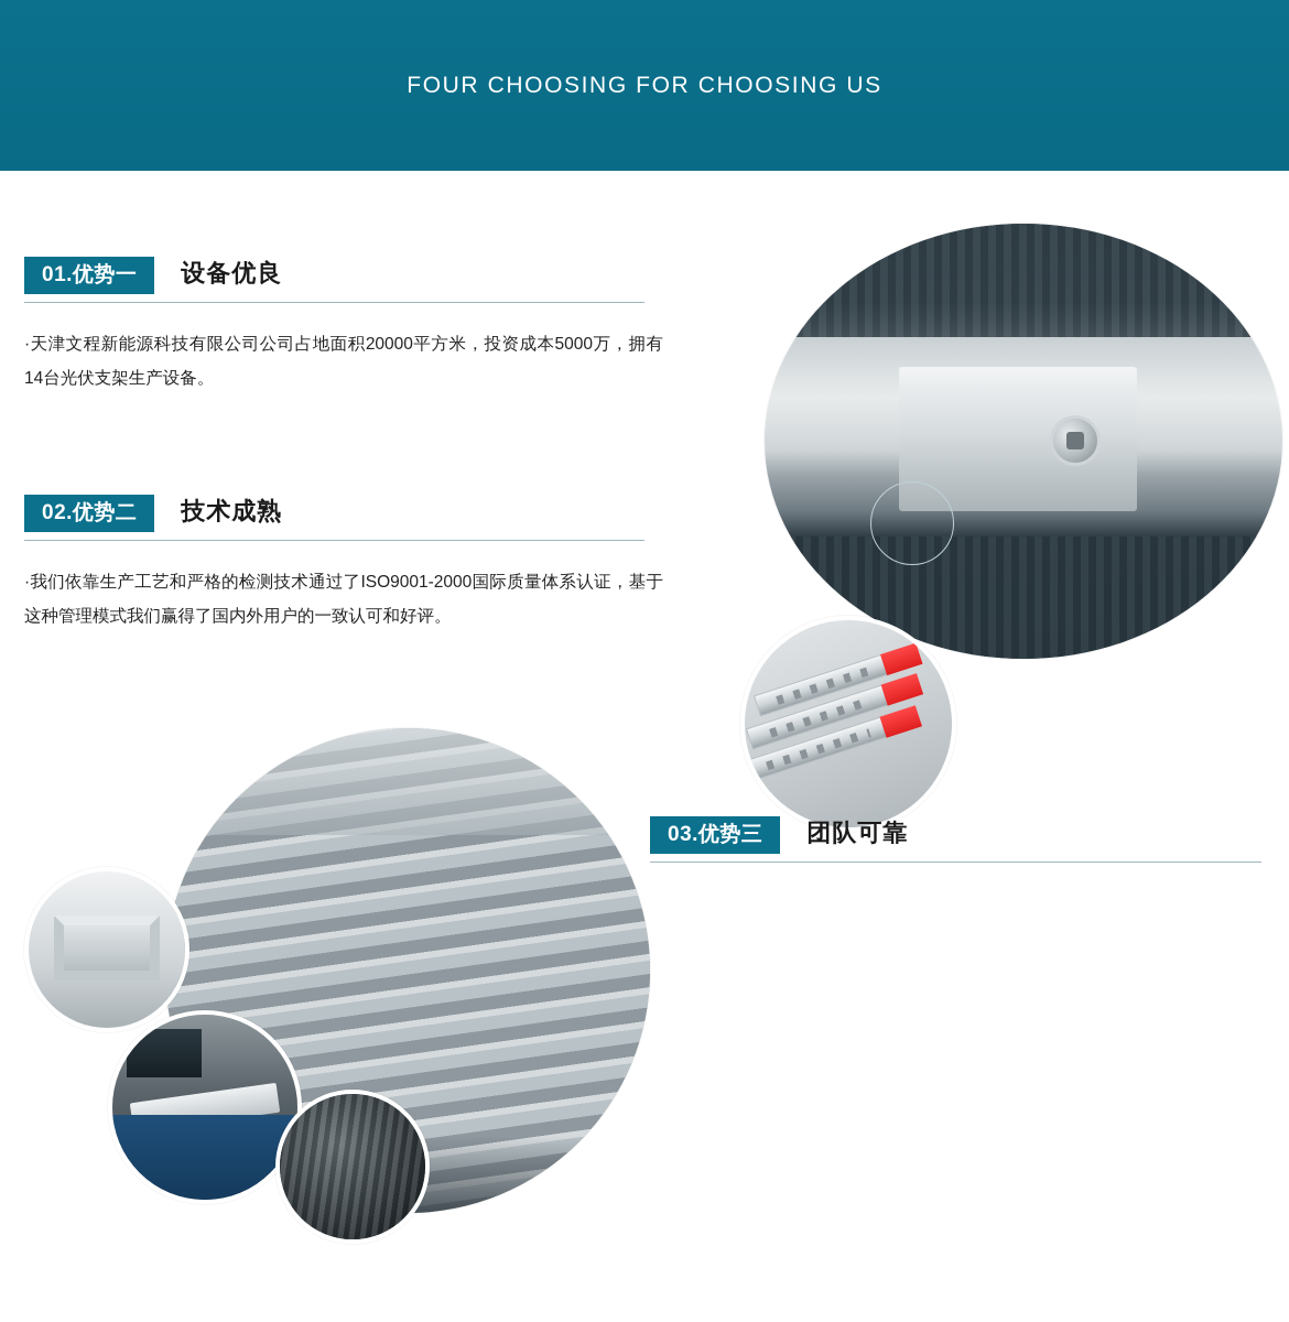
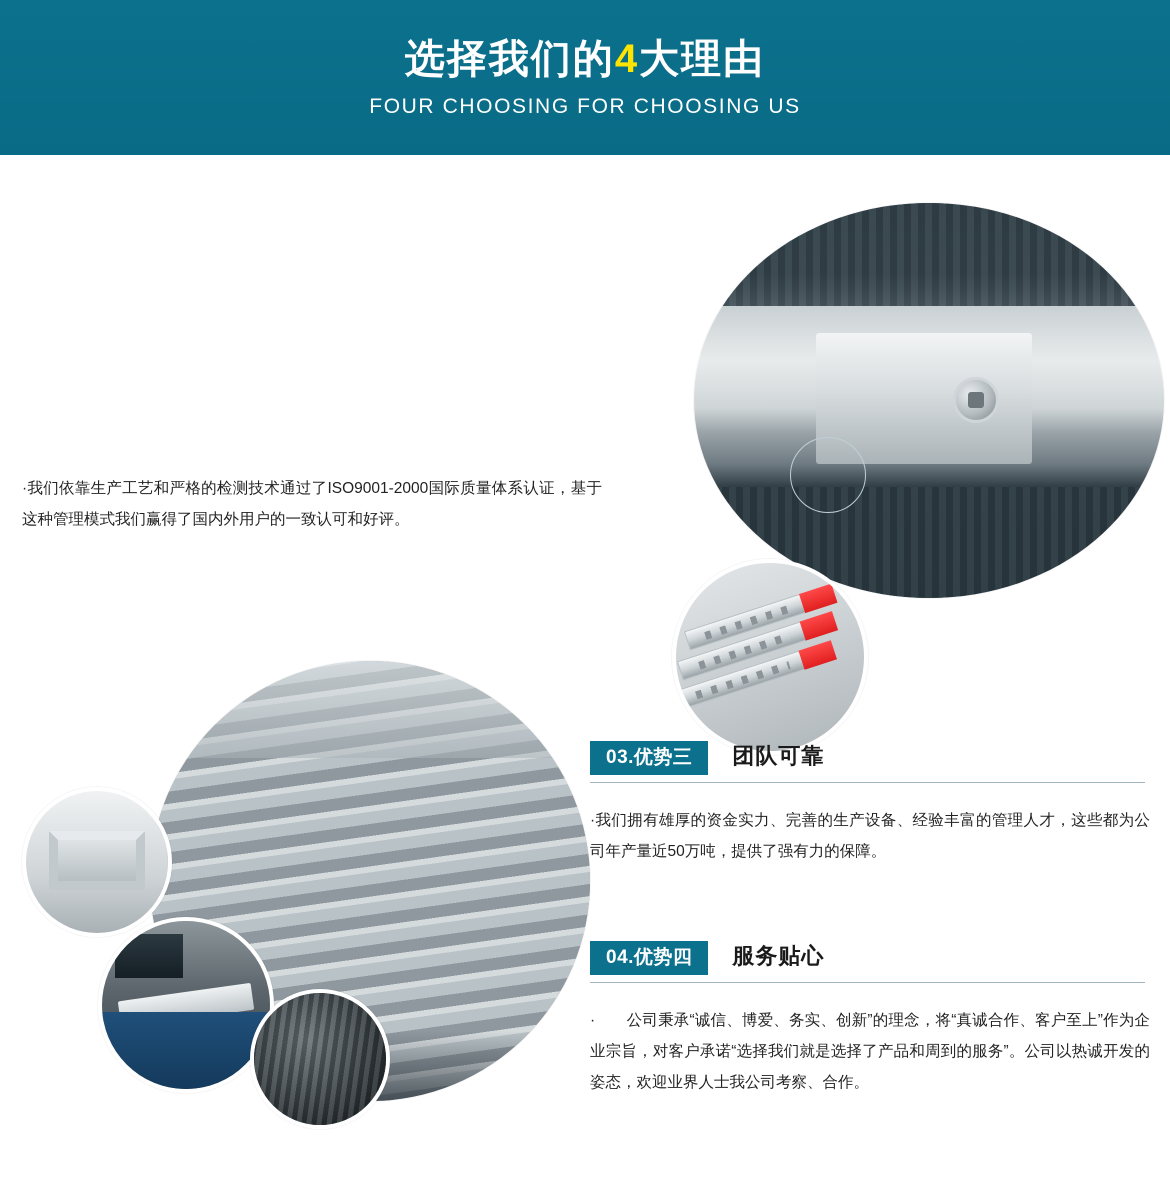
+ 选择我们的4大理由
  FOUR CHOOSING FOR CHOOSING US
- 01.优势一
- 设备优良
- ·天津文程新能源科技有限公司公司占地面积20000平方米，投资成本5000万，拥有14台光伏支架生产设备。
- 02.优势二
- 技术成熟
  ·我们依靠生产工艺和严格的检测技术通过了ISO9001-2000国际质量体系认证，基于这种管理模式我们赢得了国内外用户的一致认可和好评。
  03.优势三
  团队可靠
+ ·我们拥有雄厚的资金实力、完善的生产设备、经验丰富的管理人才，这些都为公司年产量近50万吨，提供了强有力的保障。
+ 04.优势四
+ 服务贴心
+ · 公司秉承“诚信、博爱、务实、创新”的理念，将“真诚合作、客户至上”作为企业宗旨，对客户承诺“选择我们就是选择了产品和周到的服务”。公司以热诚开发的姿态，欢迎业界人士我公司考察、合作。
